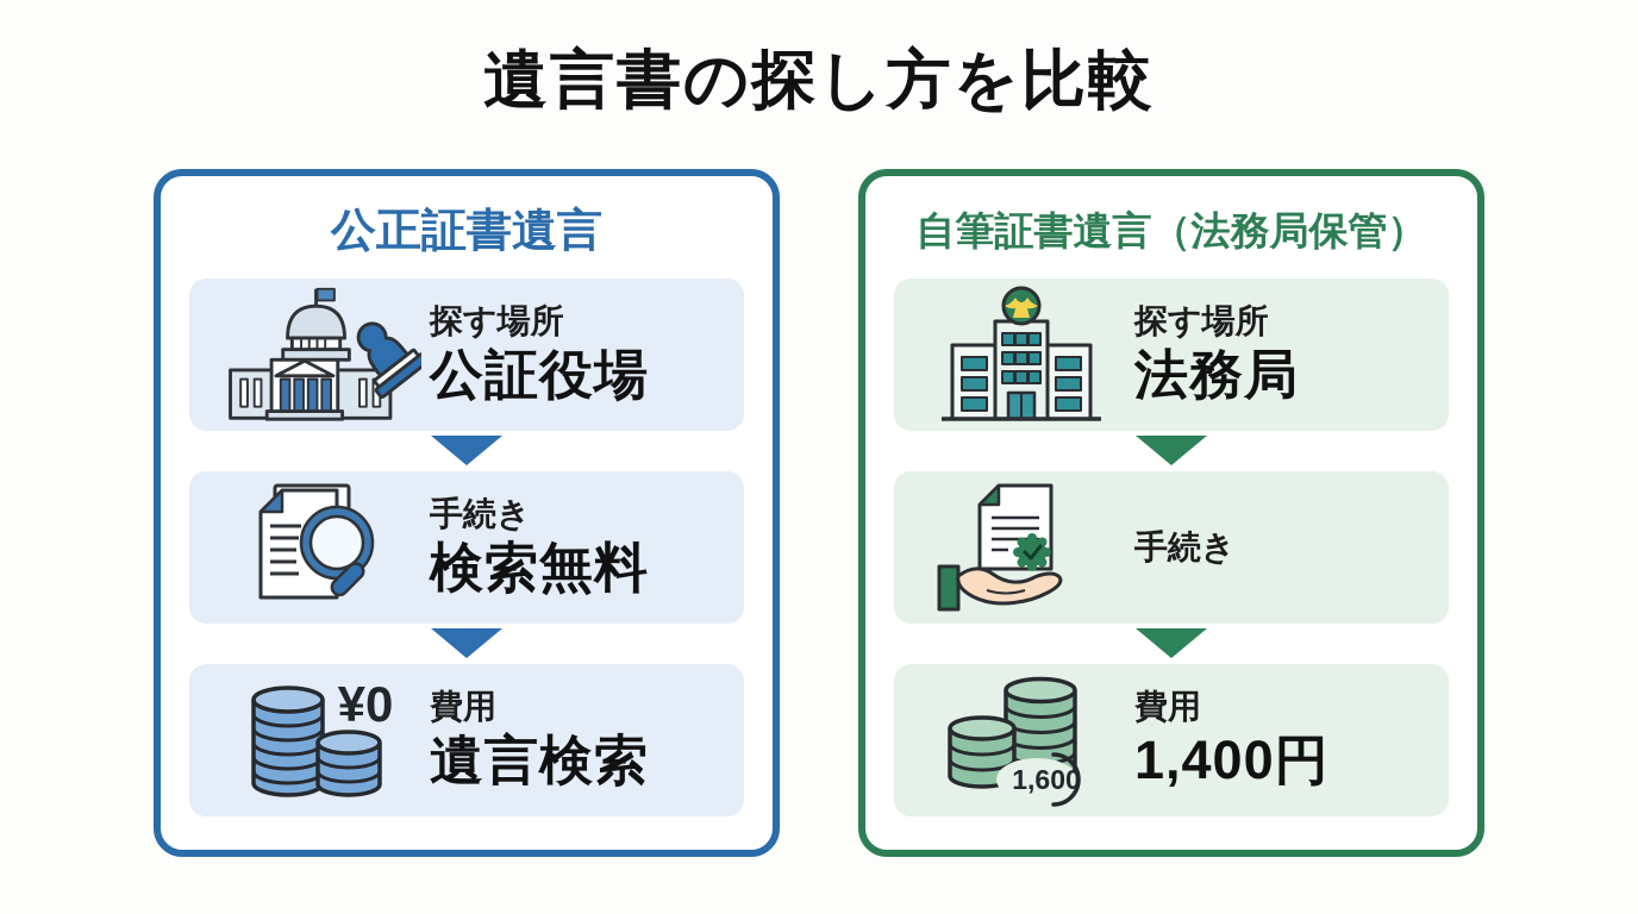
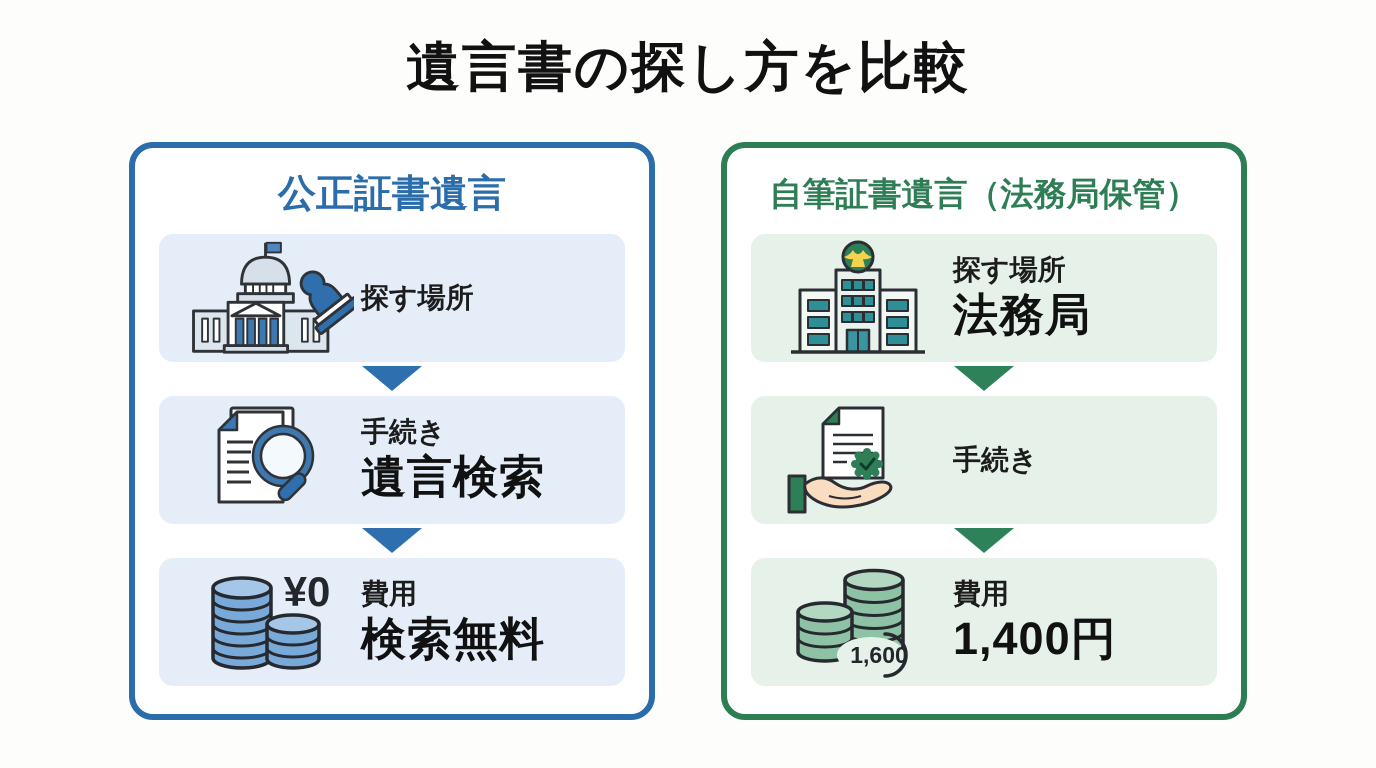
  遺言書の探し方を比較
  公正証書遺言
  探す場所
- 公証役場
  手続き
- 検索無料
+ 遺言検索
  ¥0
  費用
- 遺言検索
+ 検索無料
  自筆証書遺言（法務局保管）
  探す場所
  法務局
  手続き
  1,600
  費用
  1,400円
